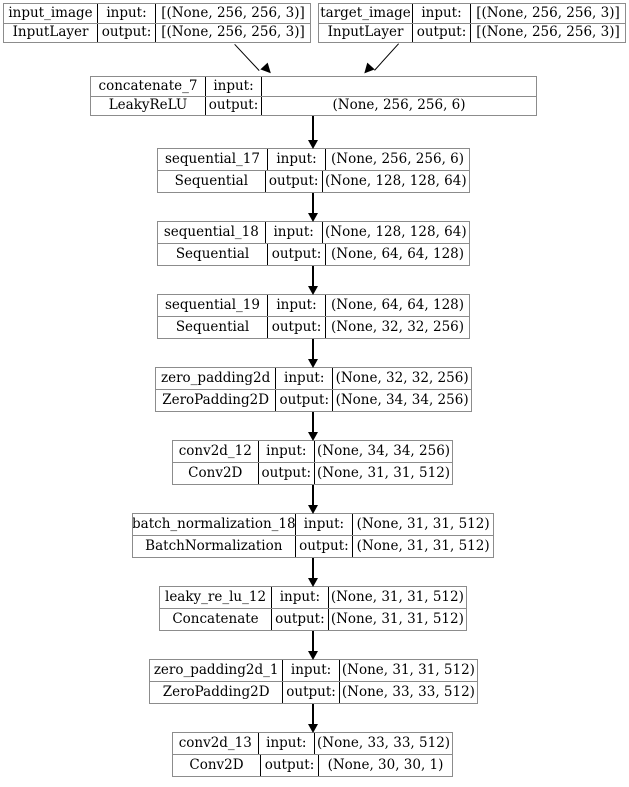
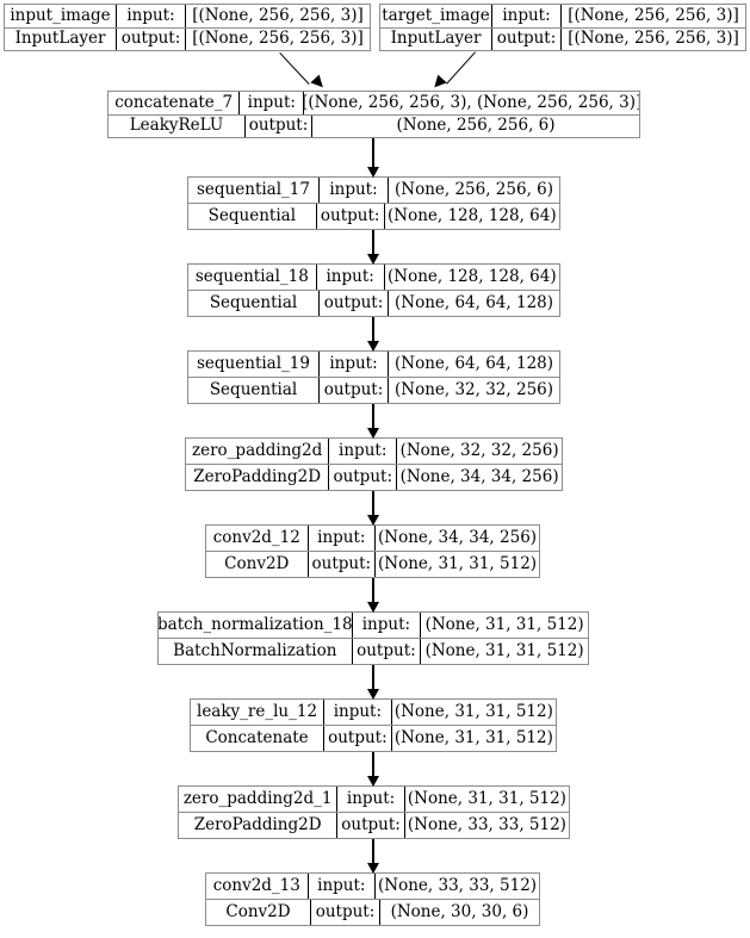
  input_image
  input:
  [(None, 256, 256, 3)]
  InputLayer
  output:
  [(None, 256, 256, 3)]
  target_image
  input:
  [(None, 256, 256, 3)]
  InputLayer
  output:
  [(None, 256, 256, 3)]
  concatenate_7
  input:
+ [(None, 256, 256, 3), (None, 256, 256, 3)]
  LeakyReLU
  output:
  (None, 256, 256, 6)
  sequential_17
  input:
  (None, 256, 256, 6)
  Sequential
  output:
  (None, 128, 128, 64)
  sequential_18
  input:
  (None, 128, 128, 64)
  Sequential
  output:
  (None, 64, 64, 128)
  sequential_19
  input:
  (None, 64, 64, 128)
  Sequential
  output:
  (None, 32, 32, 256)
  zero_padding2d
  input:
  (None, 32, 32, 256)
  ZeroPadding2D
  output:
  (None, 34, 34, 256)
  conv2d_12
  input:
  (None, 34, 34, 256)
  Conv2D
  output:
  (None, 31, 31, 512)
  batch_normalization_18
  input:
  (None, 31, 31, 512)
  BatchNormalization
  output:
  (None, 31, 31, 512)
  leaky_re_lu_12
  input:
  (None, 31, 31, 512)
  Concatenate
  output:
  (None, 31, 31, 512)
  zero_padding2d_1
  input:
  (None, 31, 31, 512)
  ZeroPadding2D
  output:
  (None, 33, 33, 512)
  conv2d_13
  input:
  (None, 33, 33, 512)
  Conv2D
  output:
- (None, 30, 30, 1)
+ (None, 30, 30, 6)
